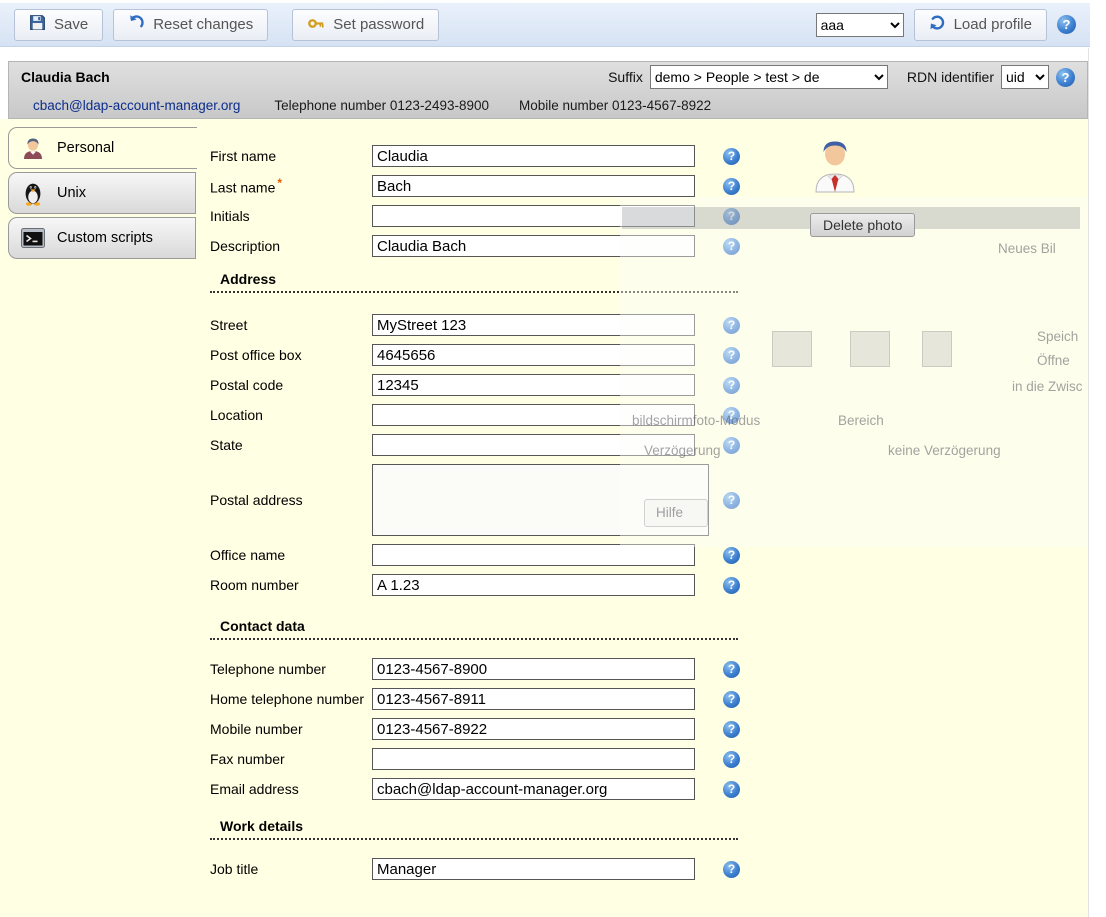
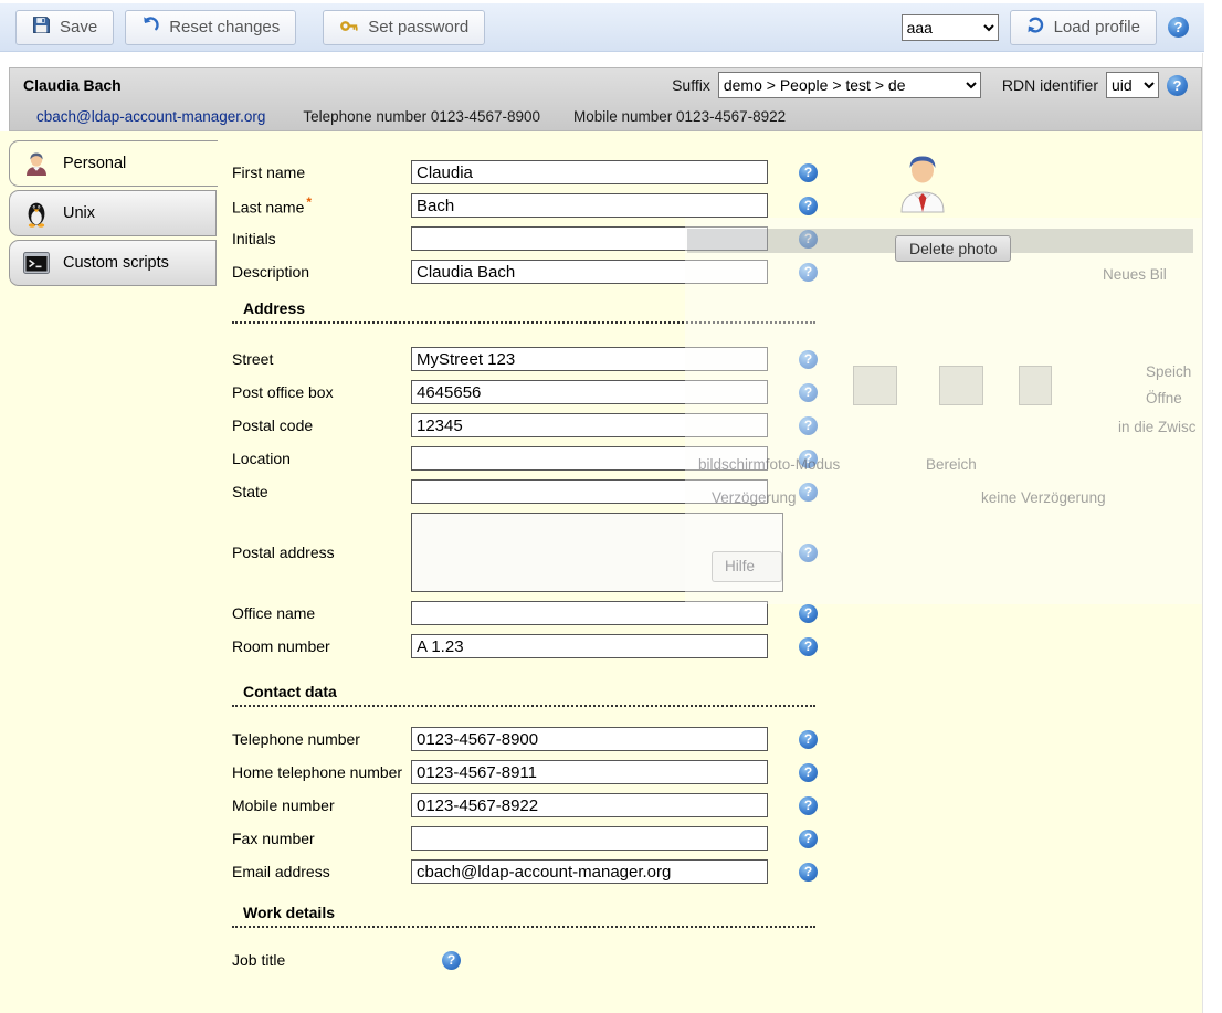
  Save
  Reset changes
  Set password
  aaa
  Load profile
  ?
  Claudia Bach
  Suffix
  demo > People > test > de
  RDN identifier
  uid
  ?
  cbach@ldap-account-manager.org
- Telephone number 0123-2493-8900
+ Telephone number 0123-4567-8900
  Mobile number 0123-4567-8922
  Personal
  Unix
  Custom scripts
  First name
  Claudia
  ?
  Last name *
  Bach
  ?
  Initials
  ?
  Description
  Claudia Bach
  ?
  Address
  Street
  MyStreet 123
  ?
  Post office box
  4645656
  ?
  Postal code
  12345
  ?
  Location
  ?
  State
  ?
  Postal address
  ?
  Office name
  ?
  Room number
  A 1.23
  ?
  Contact data
  Telephone number
  0123-4567-8900
  ?
  Home telephone number
  0123-4567-8911
  ?
  Mobile number
  0123-4567-8922
  ?
  Fax number
  ?
  Email address
  cbach@ldap-account-manager.org
  ?
  Work details
  Job title
- Manager
  ?
  Delete photo
  Neues Bil
  Speich
  Öffne
  in die Zwisc
  bildschirmfoto-Modus
  Bereich
  Verzögerung
  keine Verzögerung
  Hilfe
